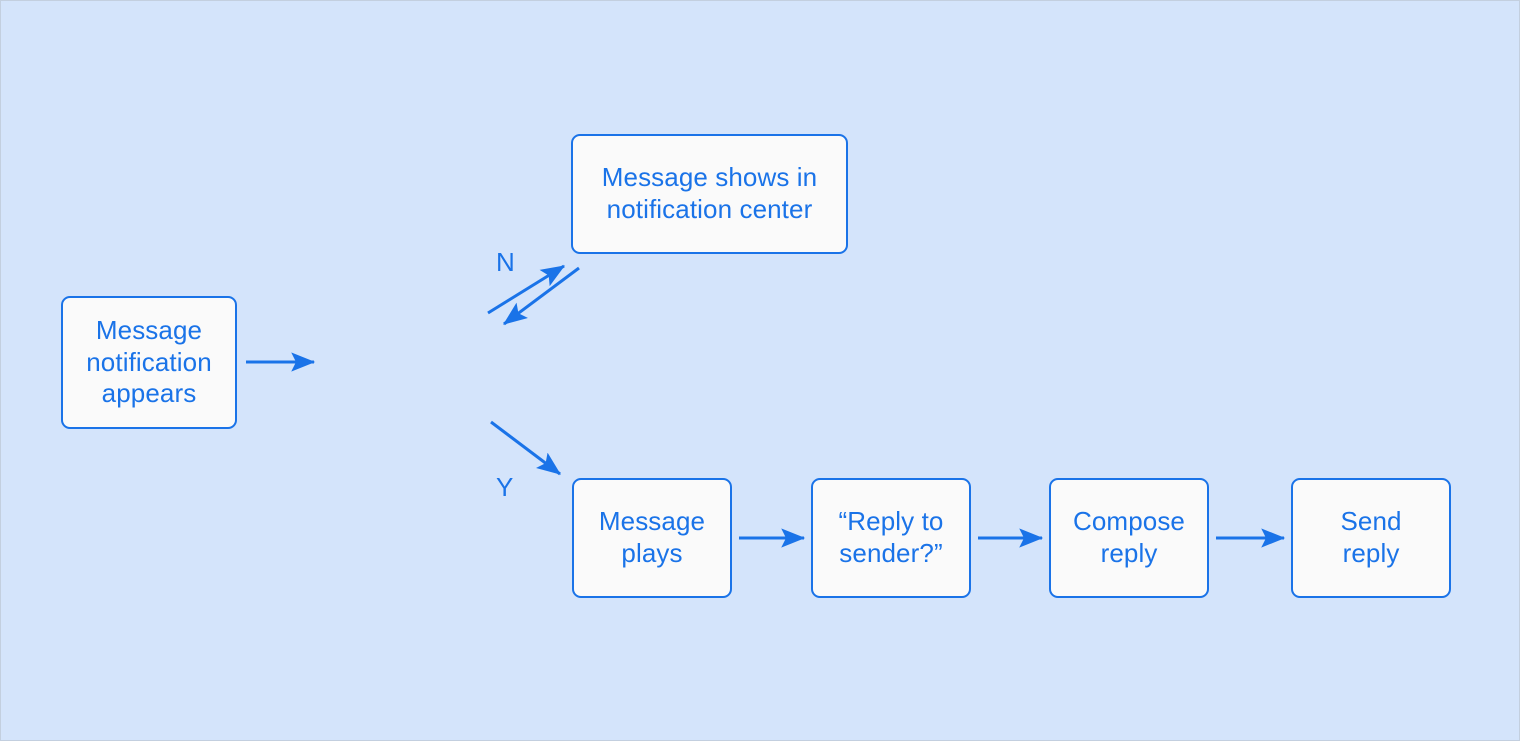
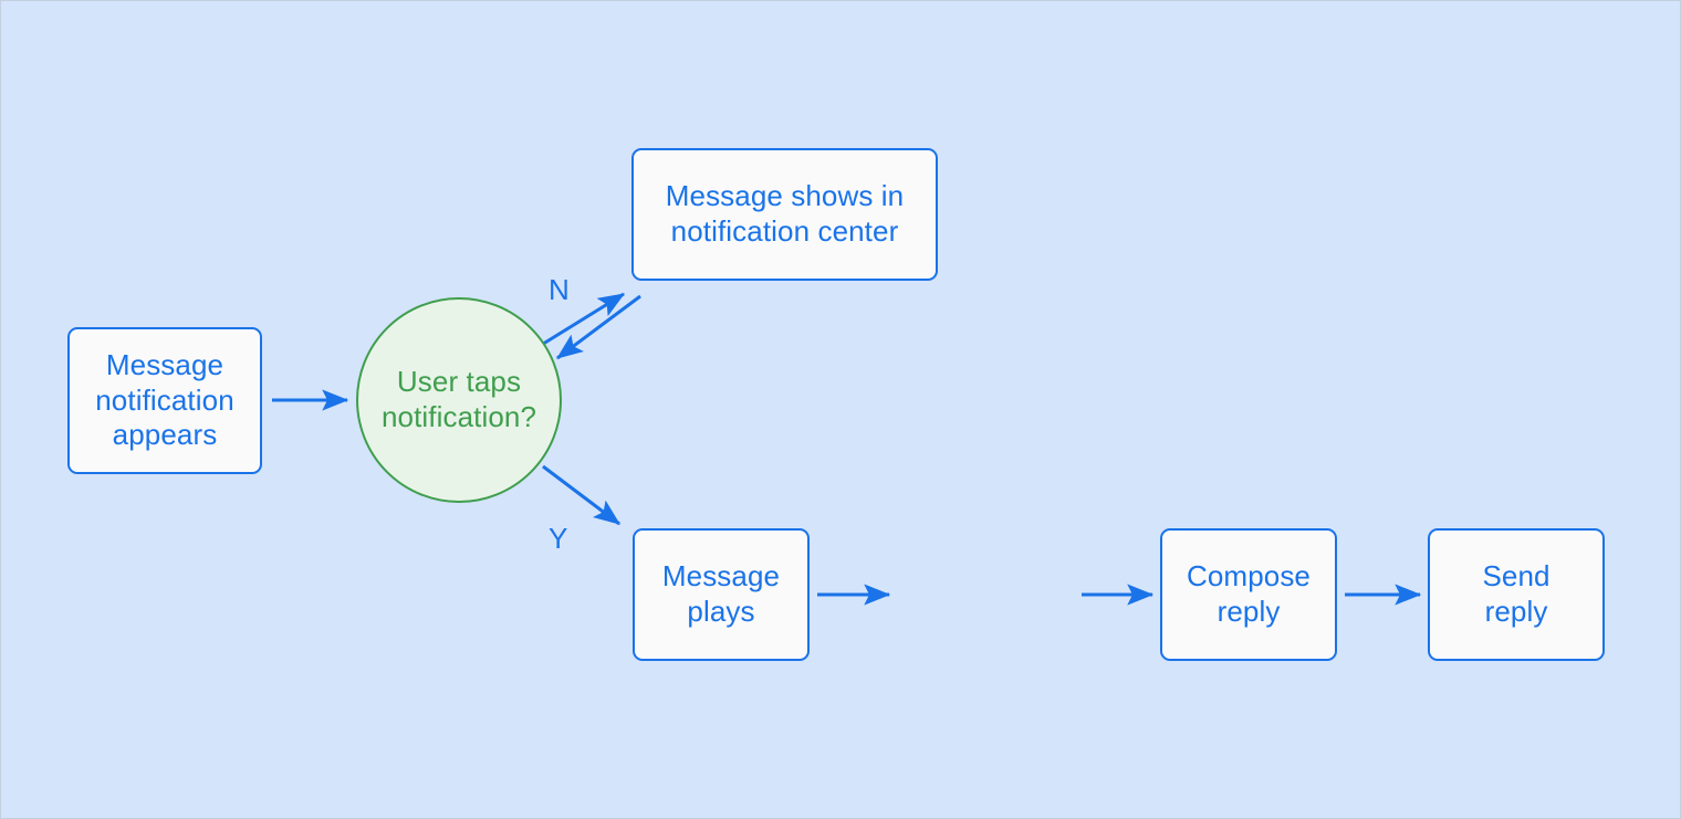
  Message
  notification
  appears
+ User taps
+ notification?
  Message shows in
  notification center
  Message
  plays
- “Reply to
- sender?”
  Compose
  reply
  Send
  reply
  N
  Y
